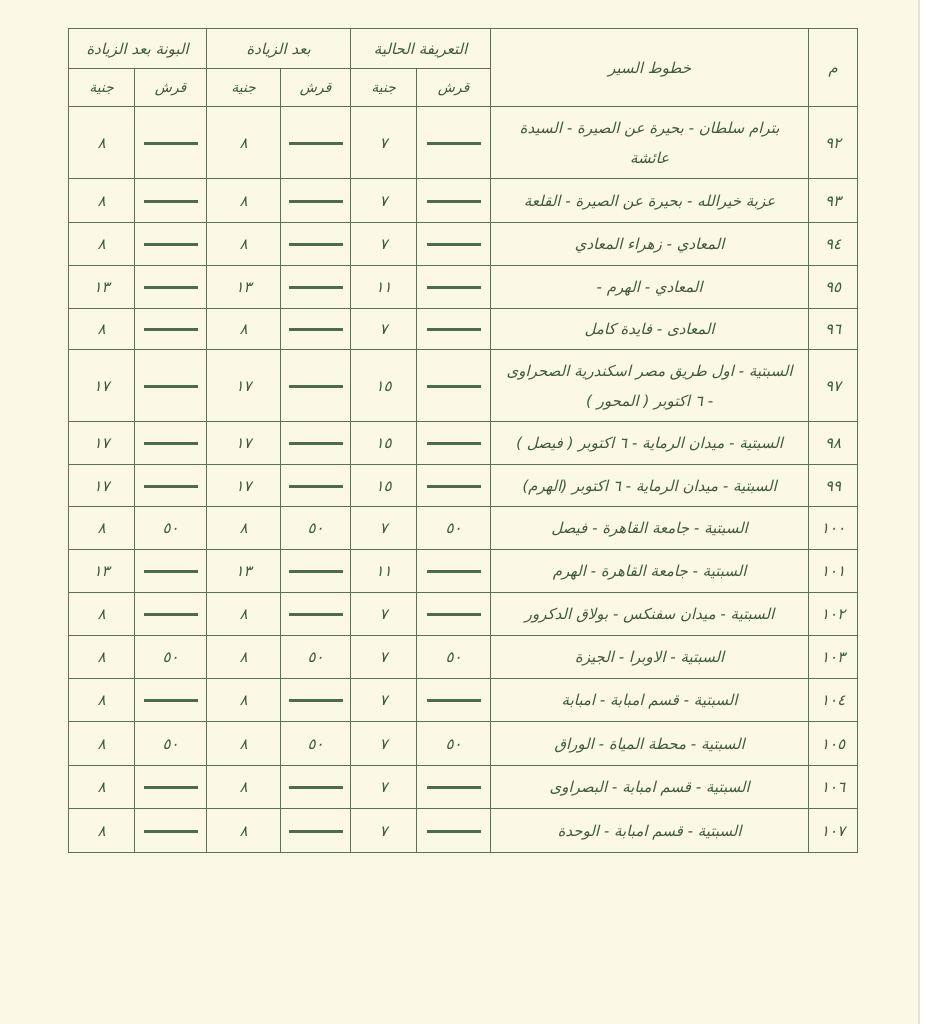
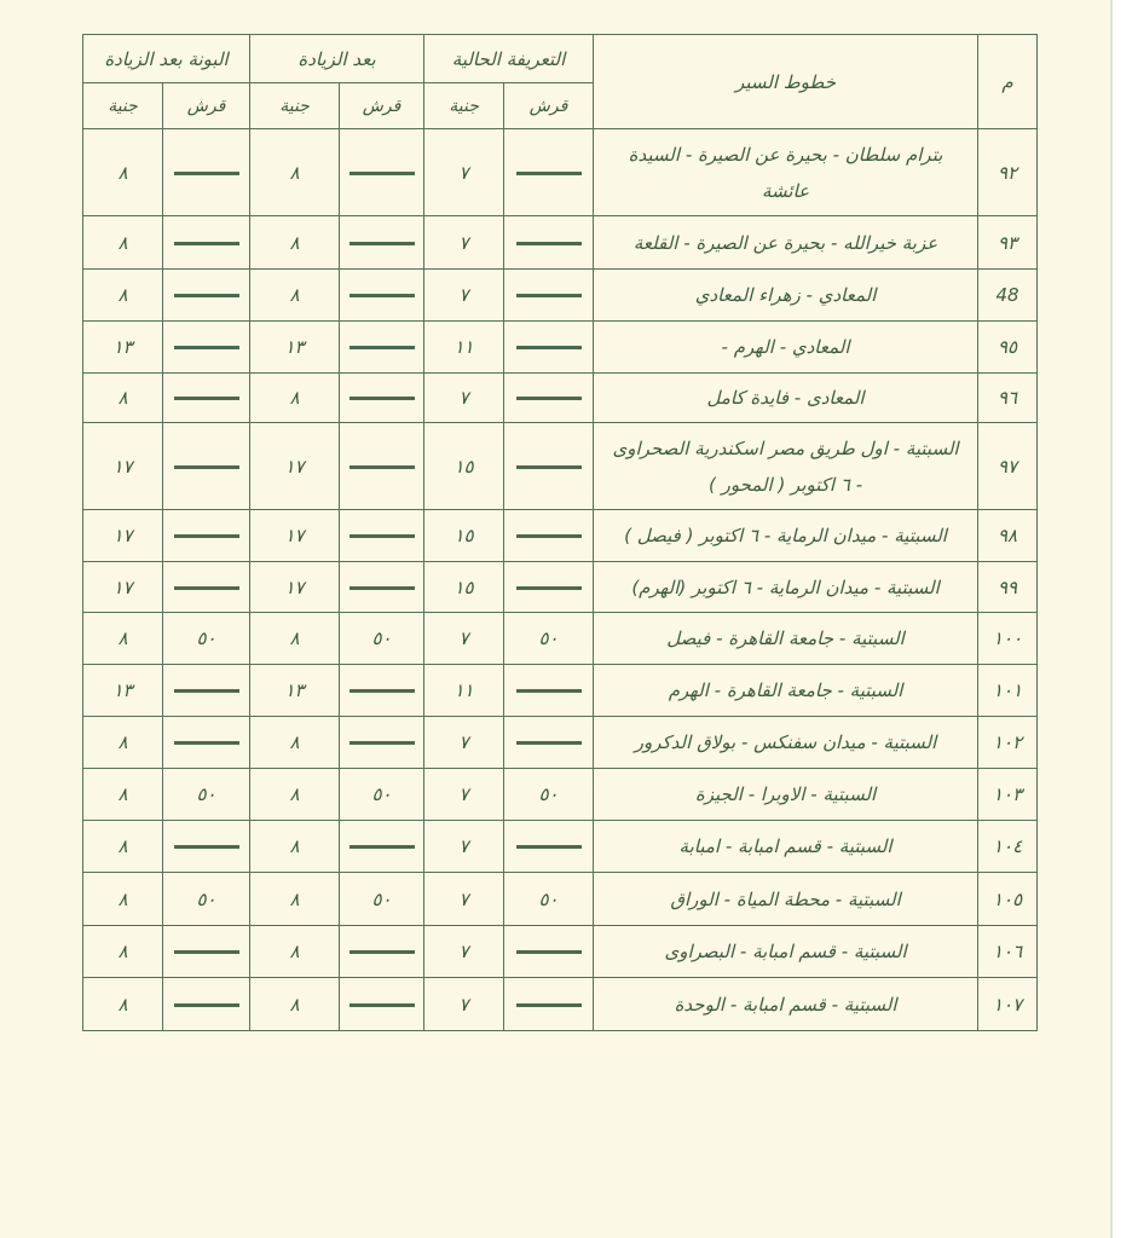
  م	خطوط السير	التعريفة الحالية	بعد الزيادة	البونة بعد الزيادة
  قرش	جنية	قرش	جنية	قرش	جنية
  ٩٢	بترام سلطان - بحيرة عن الصيرة - السيدة عائشة		٧		٨		٨
  ٩٣	عزبة خيرالله - بحيرة عن الصيرة - القلعة		٧		٨		٨
- ٩٤	المعادي - زهراء المعادي		٧		٨		٨
+ 48	المعادي - زهراء المعادي		٧		٨		٨
  ٩٥	المعادي - الهرم -		١١		١٣		١٣
  ٩٦	المعادى - فايدة كامل		٧		٨		٨
  ٩٧	السبتية - اول طريق مصر اسكندرية الصحراوى - ٦ اكتوبر ( المحور )		١٥		١٧		١٧
  ٩٨	السبتية - ميدان الرماية - ٦ اكتوبر ( فيصل )		١٥		١٧		١٧
  ٩٩	السبتية - ميدان الرماية - ٦ اكتوبر (الهرم)		١٥		١٧		١٧
  ١٠٠	السبتية - جامعة القاهرة - فيصل	٥٠	٧	٥٠	٨	٥٠	٨
  ١٠١	السبتية - جامعة القاهرة - الهرم		١١		١٣		١٣
  ١٠٢	السبتية - ميدان سفنكس - بولاق الدكرور		٧		٨		٨
  ١٠٣	السبتية - الاوبرا - الجيزة	٥٠	٧	٥٠	٨	٥٠	٨
  ١٠٤	السبتية - قسم امبابة - امبابة		٧		٨		٨
  ١٠٥	السبتية - محطة المياة - الوراق	٥٠	٧	٥٠	٨	٥٠	٨
  ١٠٦	السبتية - قسم امبابة - البصراوى		٧		٨		٨
  ١٠٧	السبتية - قسم امبابة - الوحدة		٧		٨		٨
